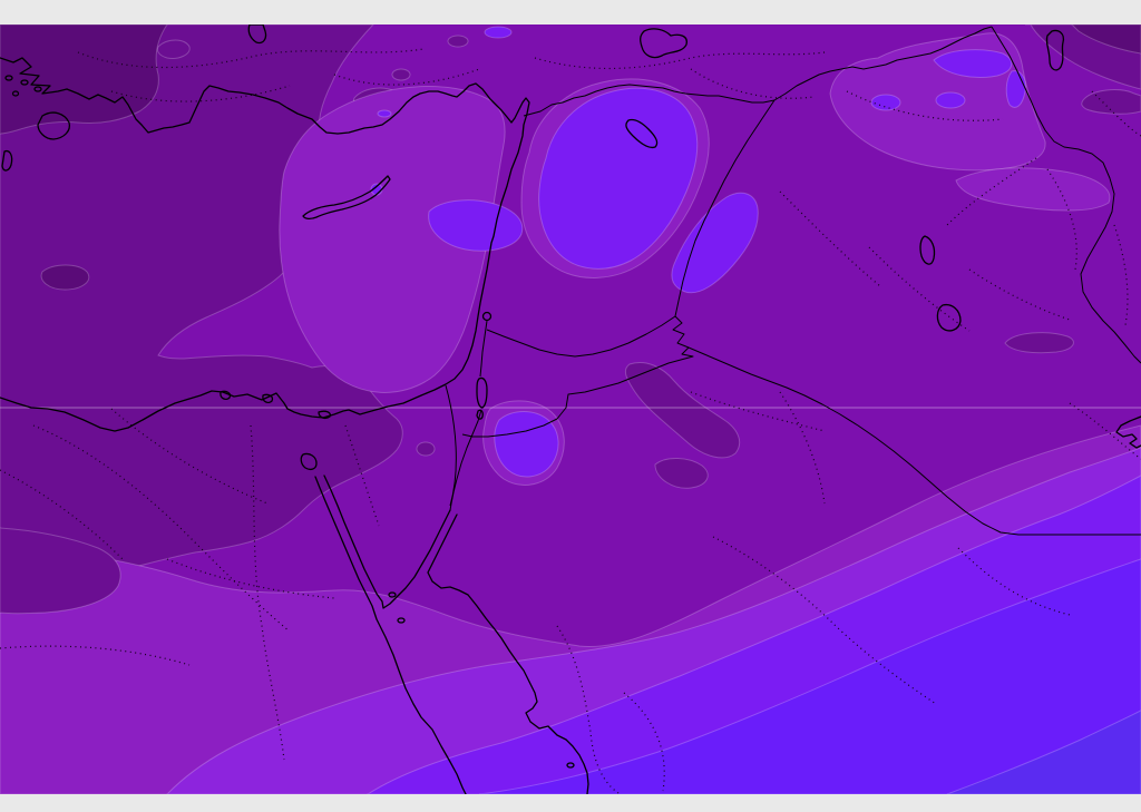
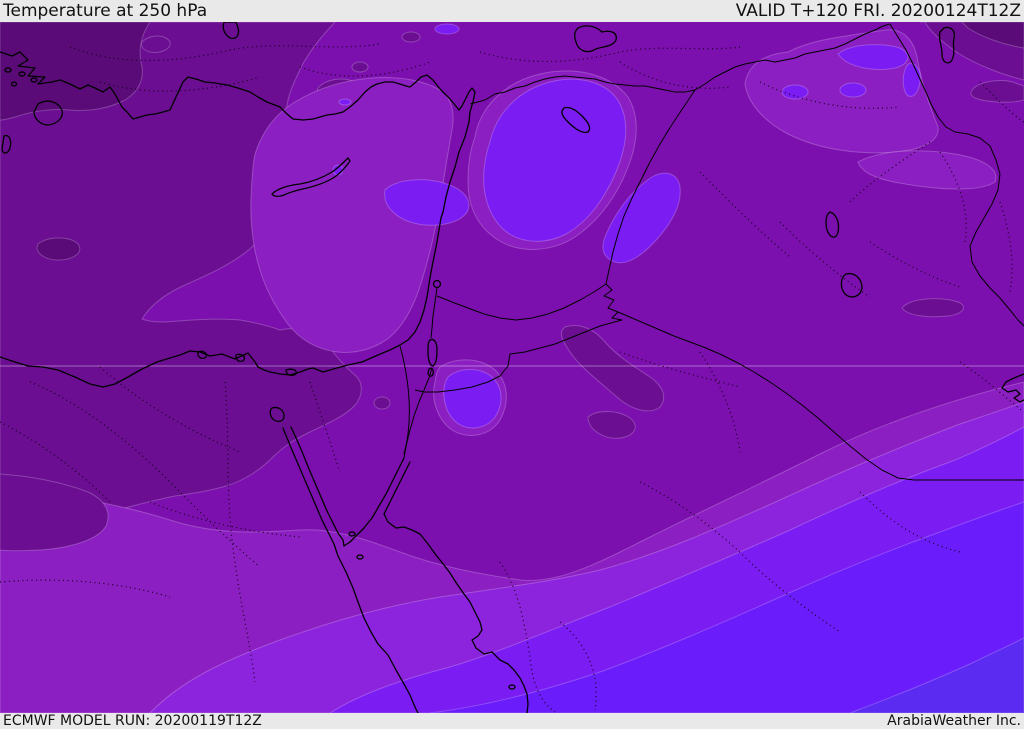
+ Temperature at 250 hPa
+ VALID T+120 FRI. 20200124T12Z
+ ECMWF MODEL RUN: 20200119T12Z
+ ArabiaWeather Inc.
